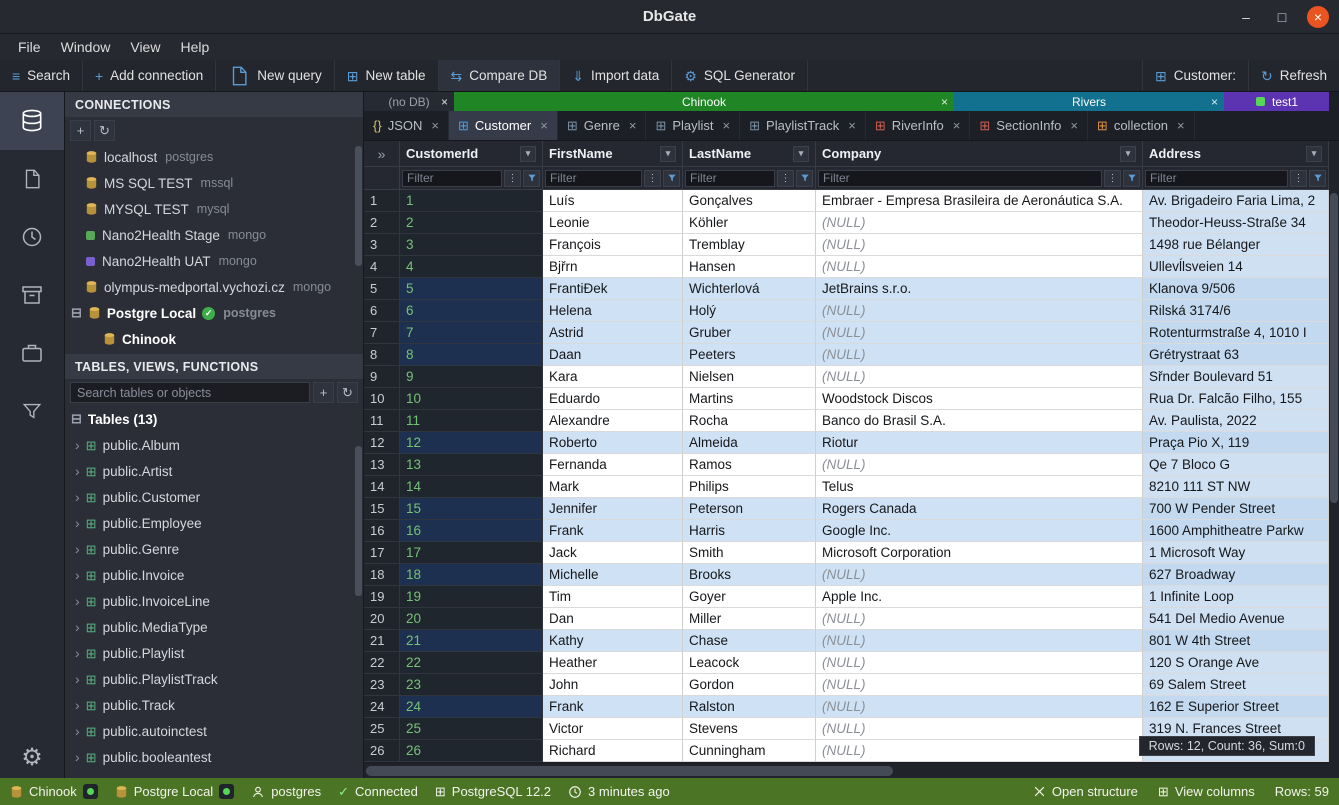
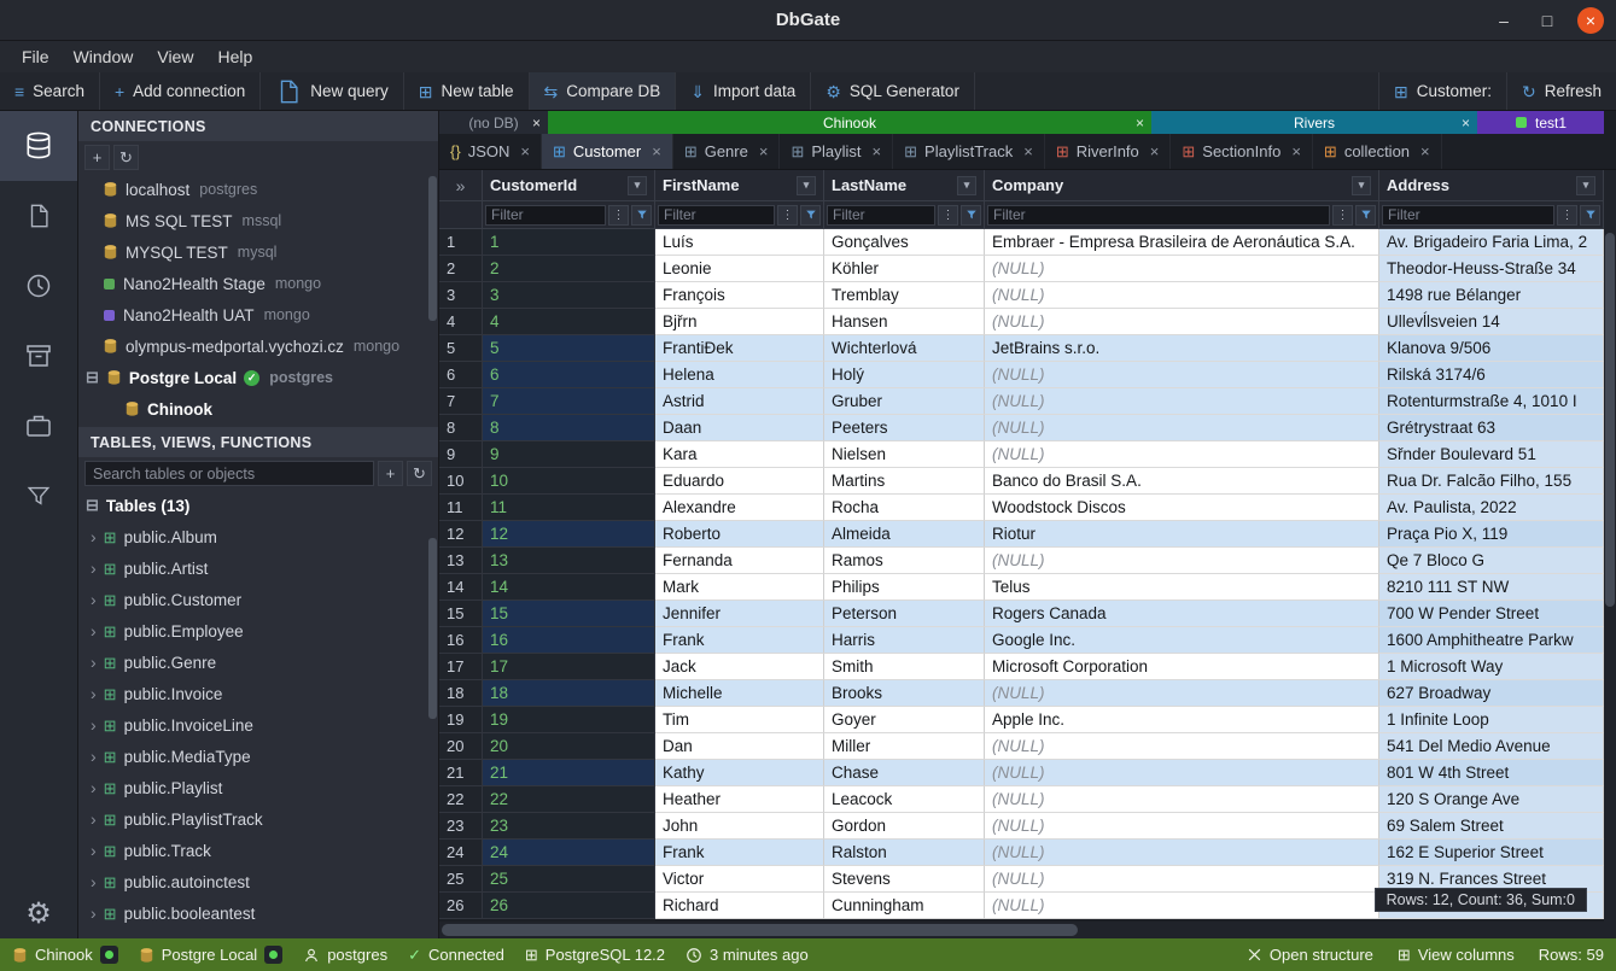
  DbGate
  –
  □
  ×
  File
  Window
  View
  Help
  ≡
  Search
  +
  Add connection
  New query
  ⊞
  New table
  ⇆
  Compare DB
  ⇓
  Import data
  ⚙
  SQL Generator
  ⊞
  Customer:
  ↻
  Refresh
  ⚙
  CONNECTIONS
  +
  ↻
  localhost
  postgres
  MS SQL TEST
  mssql
  MYSQL TEST
  mysql
  Nano2Health Stage
  mongo
  Nano2Health UAT
  mongo
  olympus-medportal.vychozi.cz
  mongo
  ⊟
  Postgre Local
  ✓
  postgres
  Chinook
  TABLES, VIEWS, FUNCTIONS
  Search tables or objects
  +
  ↻
  ⊟
  Tables (13)
  ›
  ⊞
  public.Album
  ›
  ⊞
  public.Artist
  ›
  ⊞
  public.Customer
  ›
  ⊞
  public.Employee
  ›
  ⊞
  public.Genre
  ›
  ⊞
  public.Invoice
  ›
  ⊞
  public.InvoiceLine
  ›
  ⊞
  public.MediaType
  ›
  ⊞
  public.Playlist
  ›
  ⊞
  public.PlaylistTrack
  ›
  ⊞
  public.Track
  ›
  ⊞
  public.autoinctest
  ›
  ⊞
  public.booleantest
  (no DB)
  ×
  Chinook
  ×
  Rivers
  ×
  test1
  {}
  JSON
  ×
  ⊞
  Customer
  ×
  ⊞
  Genre
  ×
  ⊞
  Playlist
  ×
  ⊞
  PlaylistTrack
  ×
  ⊞
  RiverInfo
  ×
  ⊞
  SectionInfo
  ×
  ⊞
  collection
  ×
  »
  CustomerId
  ▾
  FirstName
  ▾
  LastName
  ▾
  Company
  ▾
  Address
  ▾
  Filter
  ⋮
  Filter
  ⋮
  Filter
  ⋮
  Filter
  ⋮
  Filter
  ⋮
  1
  1
  Luís
  Gonçalves
  Embraer - Empresa Brasileira de Aeronáutica S.A.
  Av. Brigadeiro Faria Lima, 2
  2
  2
  Leonie
  Köhler
  (NULL)
  Theodor-Heuss-Straße 34
  3
  3
  François
  Tremblay
  (NULL)
  1498 rue Bélanger
  4
  4
  Bjřrn
  Hansen
  (NULL)
  Ullevĺlsveien 14
  5
  5
  FrantiĐek
  Wichterlová
  JetBrains s.r.o.
  Klanova 9/506
  6
  6
  Helena
  Holý
  (NULL)
  Rilská 3174/6
  7
  7
  Astrid
  Gruber
  (NULL)
  Rotenturmstraße 4, 1010 I
  8
  8
  Daan
  Peeters
  (NULL)
  Grétrystraat 63
  9
  9
  Kara
  Nielsen
  (NULL)
  Sřnder Boulevard 51
  10
  10
  Eduardo
  Martins
- Woodstock Discos
+ Banco do Brasil S.A.
  Rua Dr. Falcão Filho, 155
  11
  11
  Alexandre
  Rocha
- Banco do Brasil S.A.
+ Woodstock Discos
  Av. Paulista, 2022
  12
  12
  Roberto
  Almeida
  Riotur
  Praça Pio X, 119
  13
  13
  Fernanda
  Ramos
  (NULL)
  Qe 7 Bloco G
  14
  14
  Mark
  Philips
  Telus
  8210 111 ST NW
  15
  15
  Jennifer
  Peterson
  Rogers Canada
  700 W Pender Street
  16
  16
  Frank
  Harris
  Google Inc.
  1600 Amphitheatre Parkw
  17
  17
  Jack
  Smith
  Microsoft Corporation
  1 Microsoft Way
  18
  18
  Michelle
  Brooks
  (NULL)
  627 Broadway
  19
  19
  Tim
  Goyer
  Apple Inc.
  1 Infinite Loop
  20
  20
  Dan
  Miller
  (NULL)
  541 Del Medio Avenue
  21
  21
  Kathy
  Chase
  (NULL)
  801 W 4th Street
  22
  22
  Heather
  Leacock
  (NULL)
  120 S Orange Ave
  23
  23
  John
  Gordon
  (NULL)
  69 Salem Street
  24
  24
  Frank
  Ralston
  (NULL)
  162 E Superior Street
  25
  25
  Victor
  Stevens
  (NULL)
  319 N. Frances Street
  26
  26
  Richard
  Cunningham
  (NULL)
  Rows: 12, Count: 36, Sum:0
  Chinook
  Postgre Local
  postgres
  ✓
  Connected
  ⊞
  PostgreSQL 12.2
  3 minutes ago
  Open structure
  ⊞
  View columns
  Rows: 59
